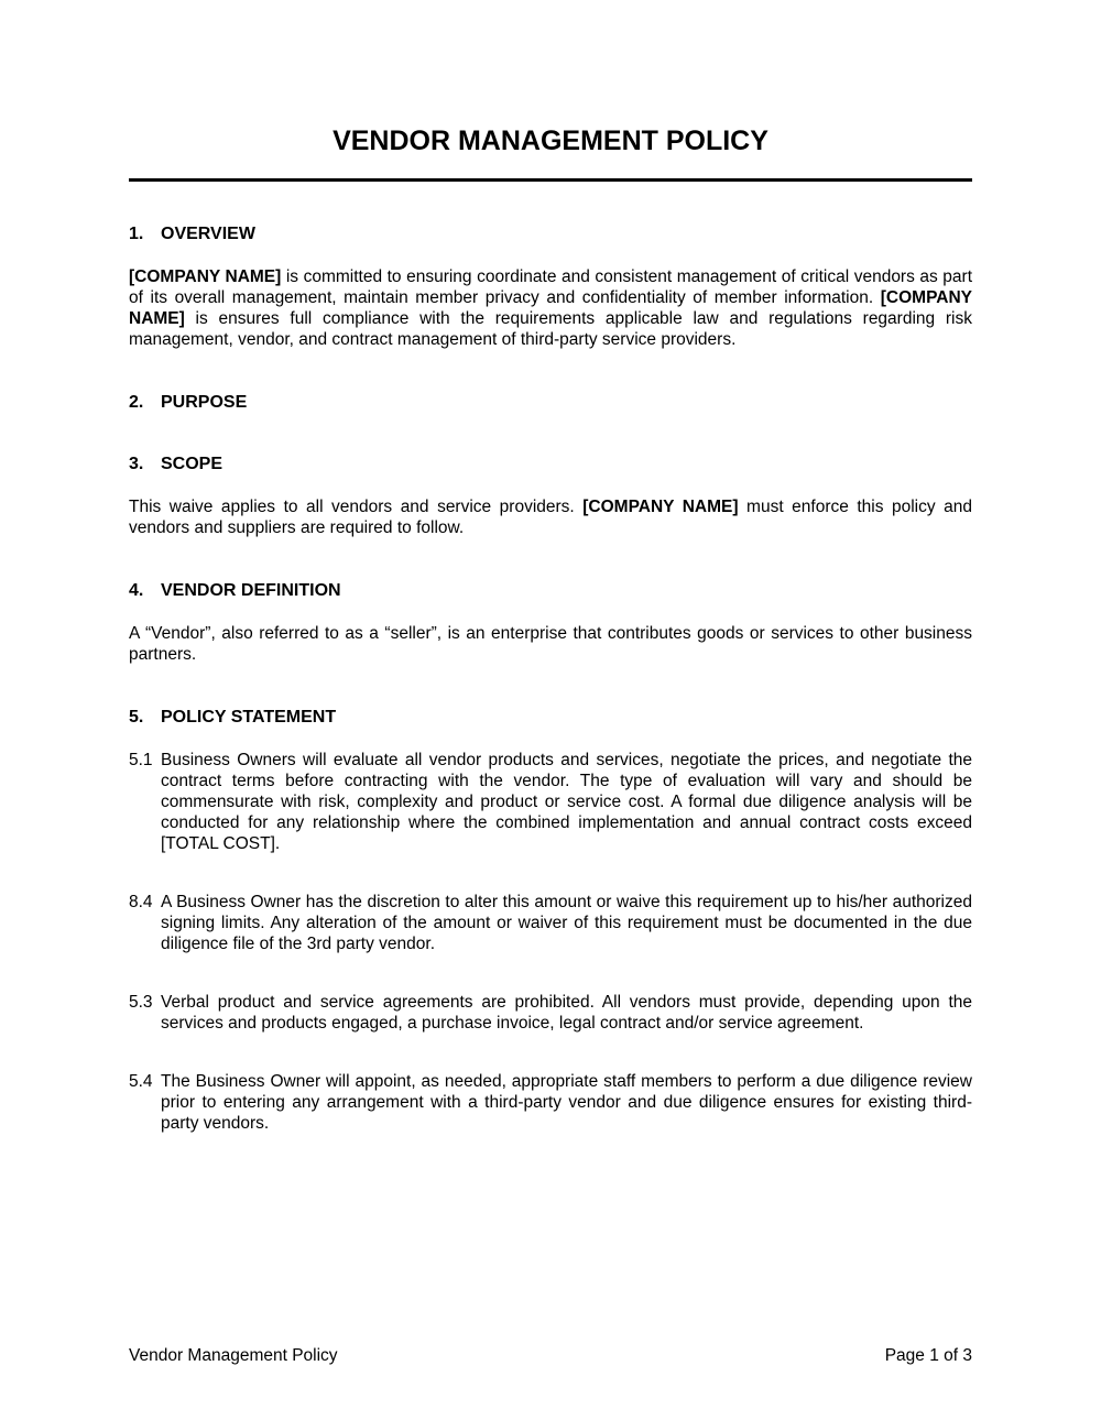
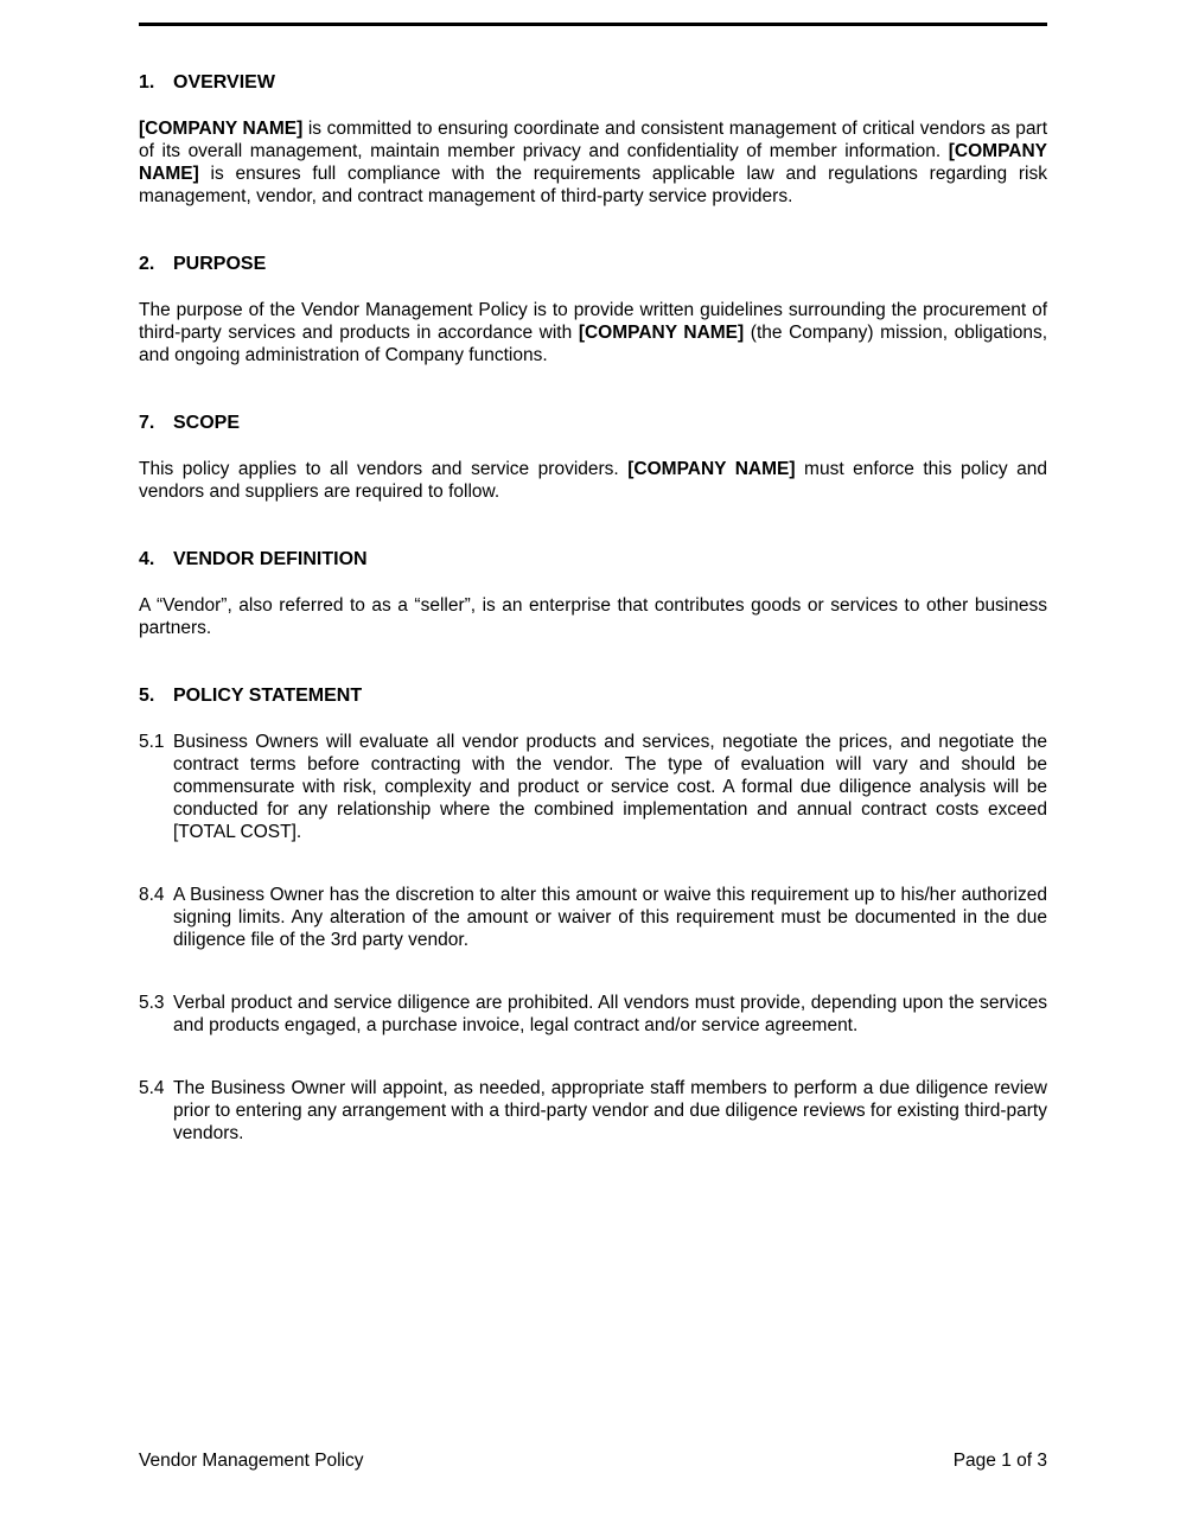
- VENDOR MANAGEMENT POLICY
  1.
  OVERVIEW
  [COMPANY NAME] is committed to ensuring coordinate and consistent management of critical vendors as part of its overall management, maintain member privacy and confidentiality of member information. [COMPANY NAME] is ensures full compliance with the requirements applicable law and regulations regarding risk management, vendor, and contract management of third-party service providers.
  2.
  PURPOSE
+ The purpose of the Vendor Management Policy is to provide written guidelines surrounding the procurement of third-party services and products in accordance with [COMPANY NAME] (the Company) mission, obligations, and ongoing administration of Company functions.
- 3.
+ 7.
  SCOPE
- This waive applies to all vendors and service providers. [COMPANY NAME] must enforce this policy and vendors and suppliers are required to follow.
+ This policy applies to all vendors and service providers. [COMPANY NAME] must enforce this policy and vendors and suppliers are required to follow.
  4.
  VENDOR DEFINITION
  A “Vendor”, also referred to as a “seller”, is an enterprise that contributes goods or services to other business partners.
  5.
  POLICY STATEMENT
  5.1
  Business Owners will evaluate all vendor products and services, negotiate the prices, and negotiate the contract terms before contracting with the vendor. The type of evaluation will vary and should be commensurate with risk, complexity and product or service cost. A formal due diligence analysis will be conducted for any relationship where the combined implementation and annual contract costs exceed [TOTAL COST].
  8.4
  A Business Owner has the discretion to alter this amount or waive this requirement up to his/her authorized signing limits. Any alteration of the amount or waiver of this requirement must be documented in the due diligence file of the 3rd party vendor.
  5.3
- Verbal product and service agreements are prohibited. All vendors must provide, depending upon the services and products engaged, a purchase invoice, legal contract and/or service agreement.
+ Verbal product and service diligence are prohibited. All vendors must provide, depending upon the services and products engaged, a purchase invoice, legal contract and/or service agreement.
  5.4
- The Business Owner will appoint, as needed, appropriate staff members to perform a due diligence review prior to entering any arrangement with a third-party vendor and due diligence ensures for existing third-party vendors.
+ The Business Owner will appoint, as needed, appropriate staff members to perform a due diligence review prior to entering any arrangement with a third-party vendor and due diligence reviews for existing third-party vendors.
  Vendor Management Policy
  Page 1 of 3
